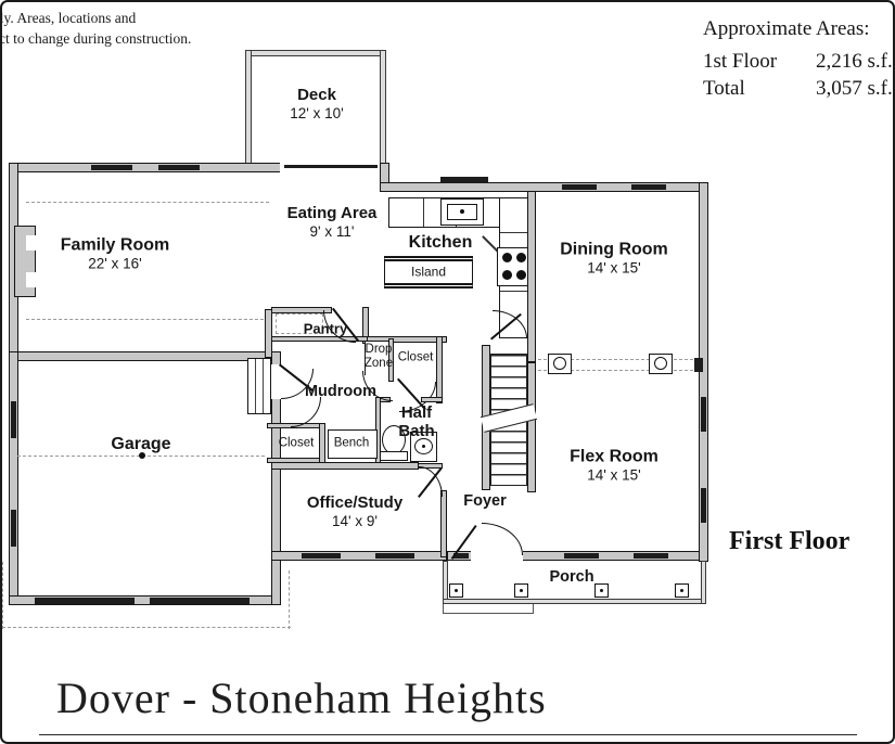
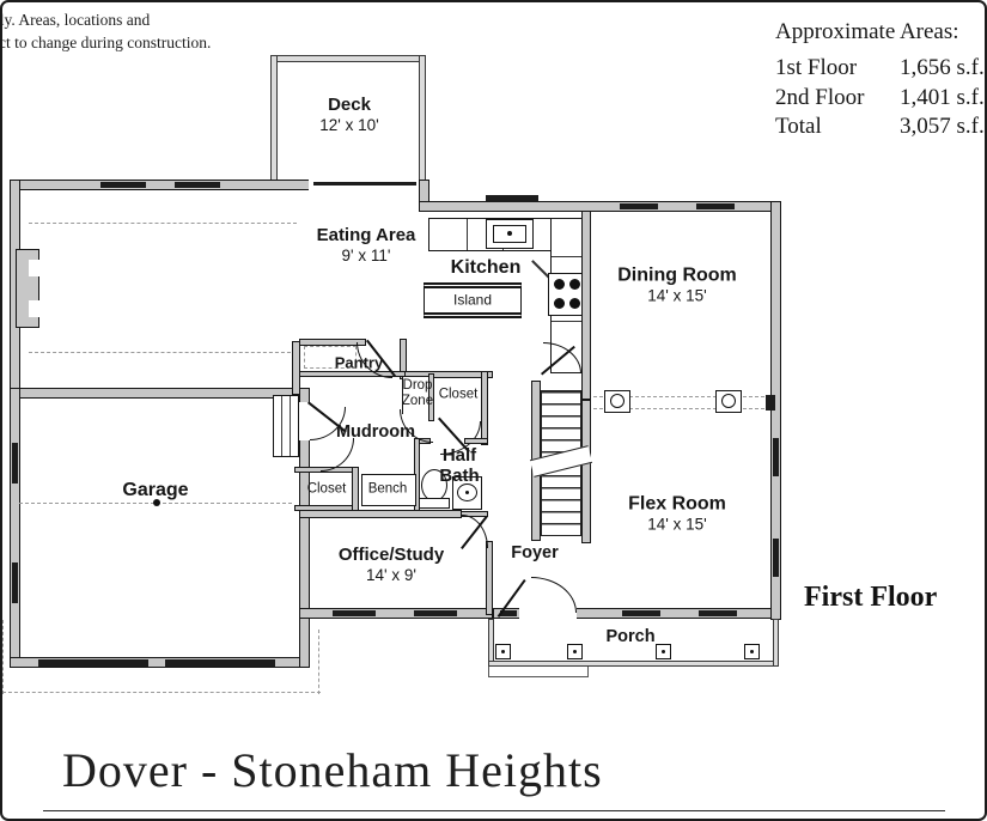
  ly. Areas, locations and
  ct to change during construction.
  Approximate Areas:
  1st Floor
- 2,216 s.f.
+ 1,656 s.f.
+ 2nd Floor
+ 1,401 s.f.
  Total
  3,057 s.f.
  Deck
  12' x 10'
- Family Room
- 22' x 16'
  Eating Area
  9' x 11'
  Kitchen
  Island
  Dining Room
  14' x 15'
  Pantry
  Drop
  Zone
  Closet
  Mudroom
  Garage
  Closet
  Bench
  Half
  Bath
  Flex Room
  14' x 15'
  Office/Study
  14' x 9'
  Foyer
  Porch
  First Floor
  Dover - Stoneham Heights
